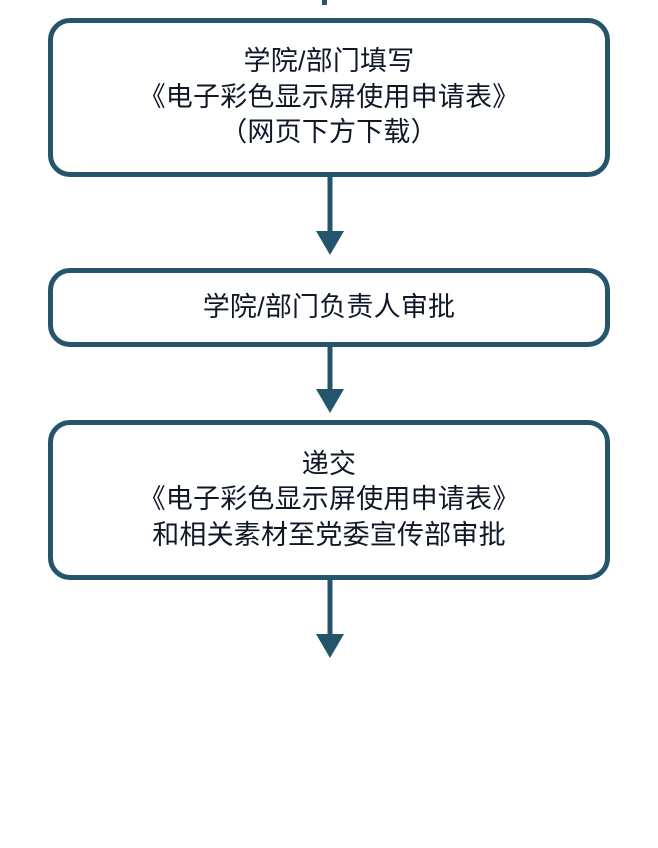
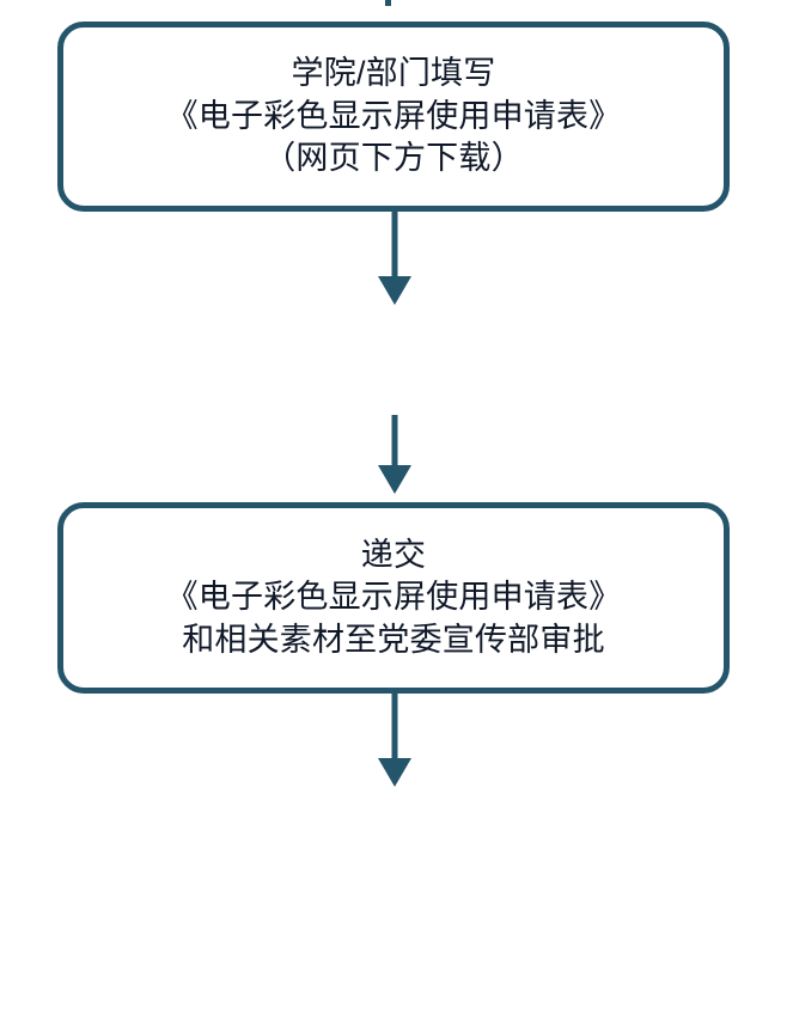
  学院/部门填写
  《电子彩色显示屏使用申请表》
  （网页下方下载）
- 学院/部门负责人审批
  递交
  《电子彩色显示屏使用申请表》
  和相关素材至党委宣传部审批
